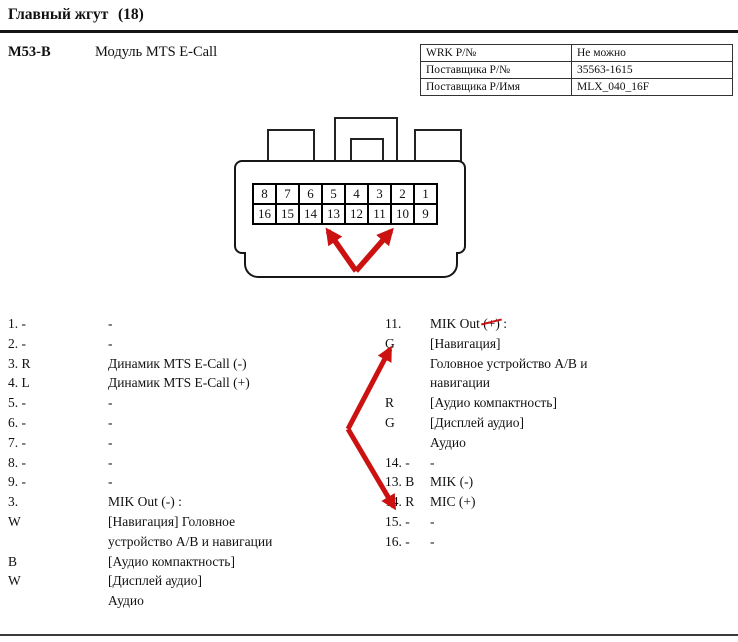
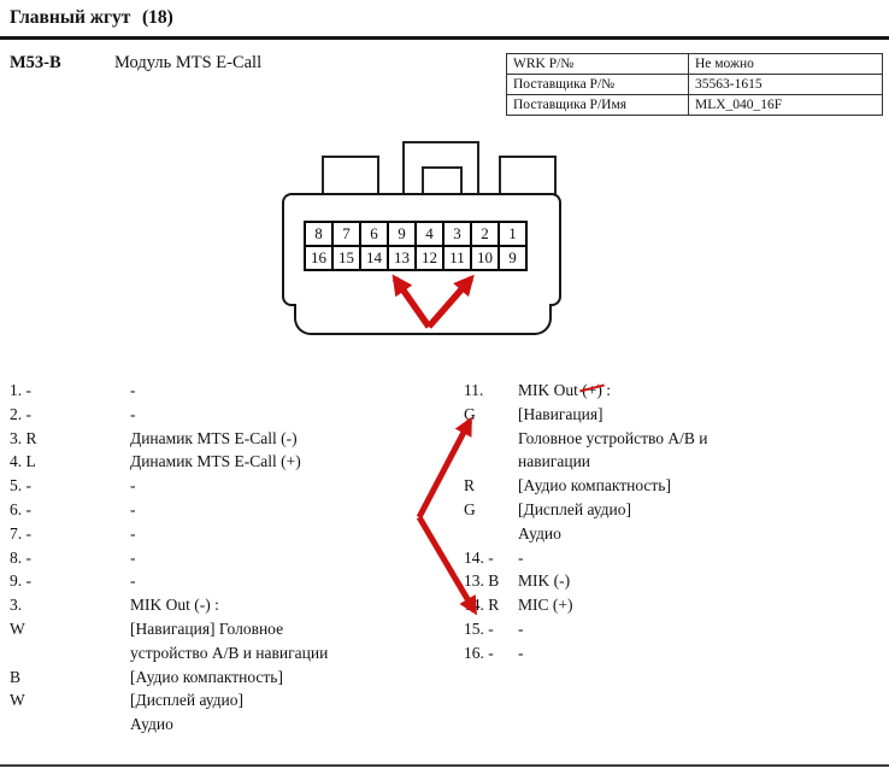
  Главный жгут
  (18)
  M53-B
  Модуль MTS E-Call
  WRK P/№	Не можно
  Поставщика P/№	35563-1615
  Поставщика P/Имя	MLX_040_16F
- 8	7	6	5	4	3	2	1
+ 8	7	6	9	4	3	2	1
  16	15	14	13	12	11	10	9
  1. -
  -
  2. -
  -
  3. R
  Динамик MTS E-Call (-)
  4. L
  Динамик MTS E-Call (+)
  5. -
  -
  6. -
  -
  7. -
  -
  8. -
  -
  9. -
  -
  3.
  MIK Out (-) :
  W
  [Навигация] Головное
  устройство A/B и навигации
  B
  [Аудио компактность]
  W
  [Дисплей аудио]
  Аудио
  11.
  MIK Out (+) :
  G
  [Навигация]
  Головное устройство A/B и
  навигации
  R
  [Аудио компактность]
  G
  [Дисплей аудио]
  Аудио
  14. -
  -
  13. B
  MIK (-)
  4. R
  MIC (+)
  15. -
  -
  16. -
  -
